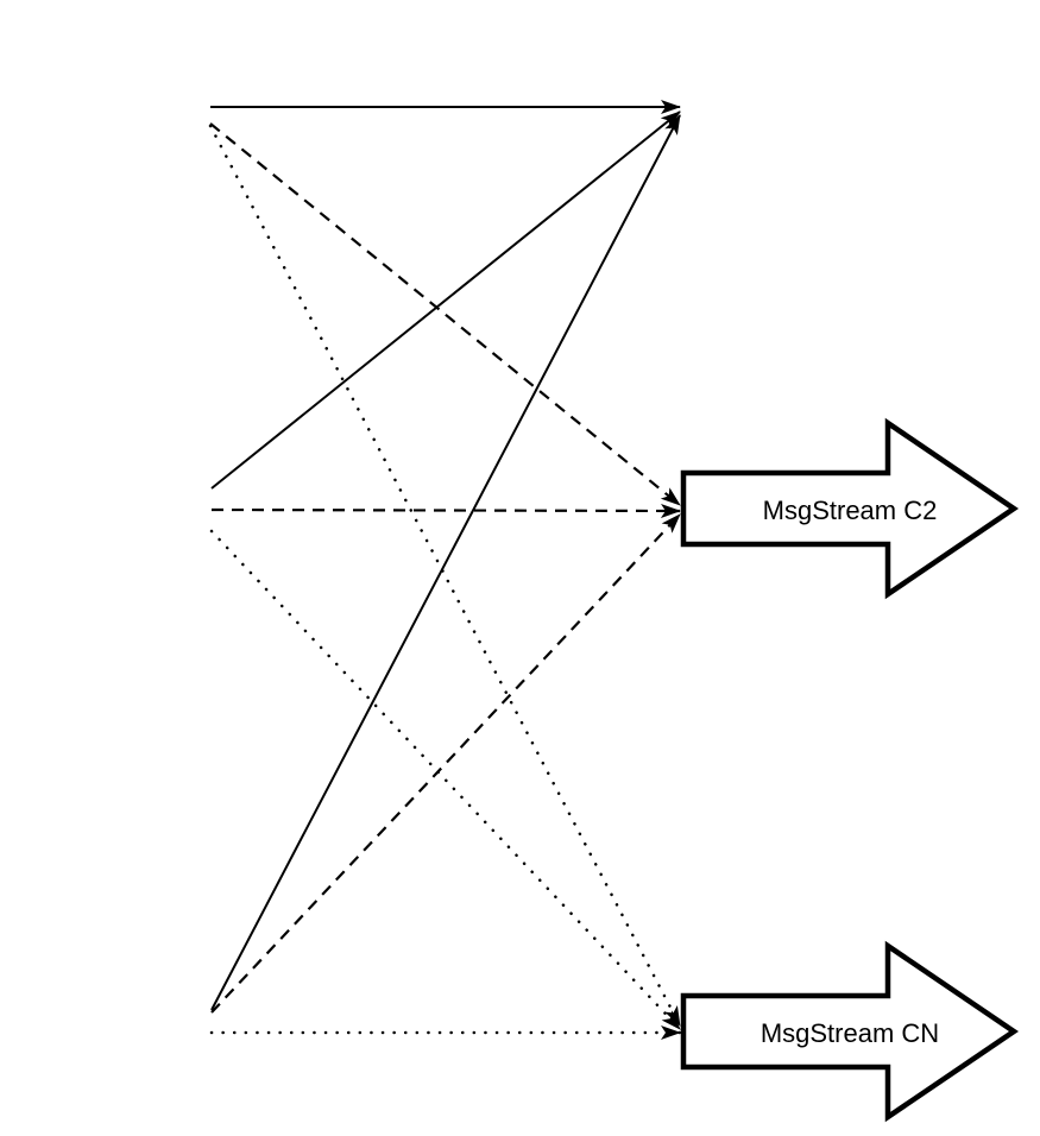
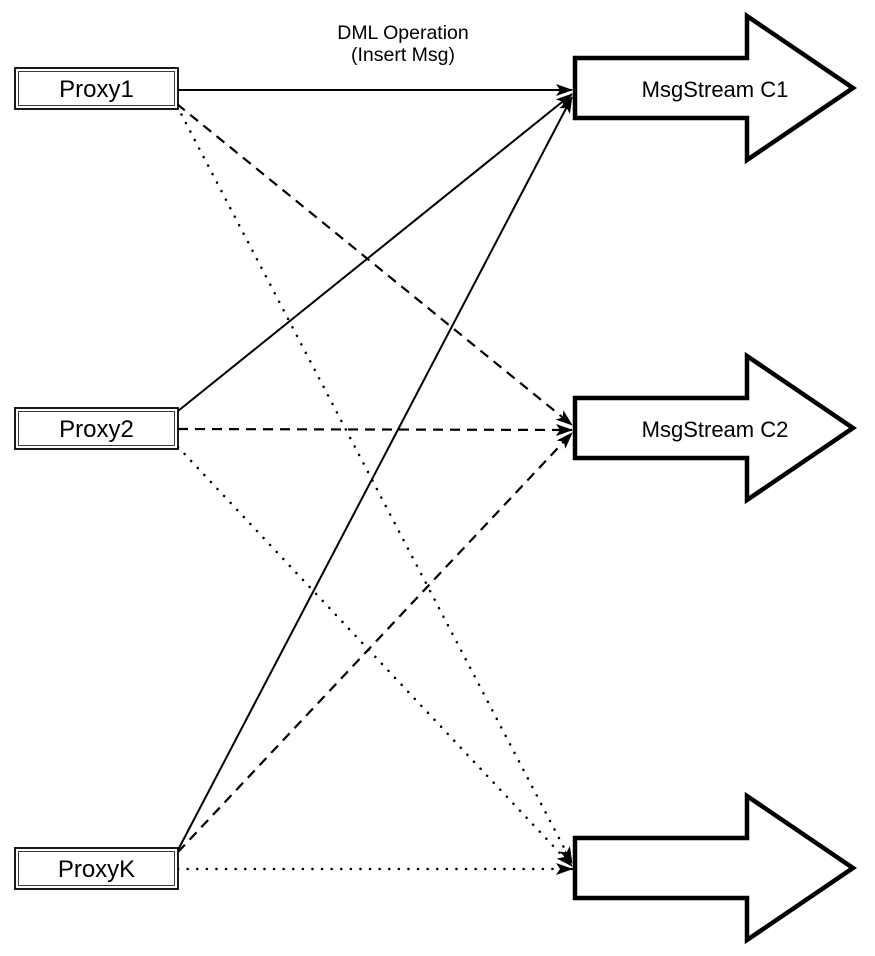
+ DML Operation
+ (Insert Msg)
+ Proxy1
+ Proxy2
+ ProxyK
+ MsgStream C1
  MsgStream C2
- MsgStream CN
